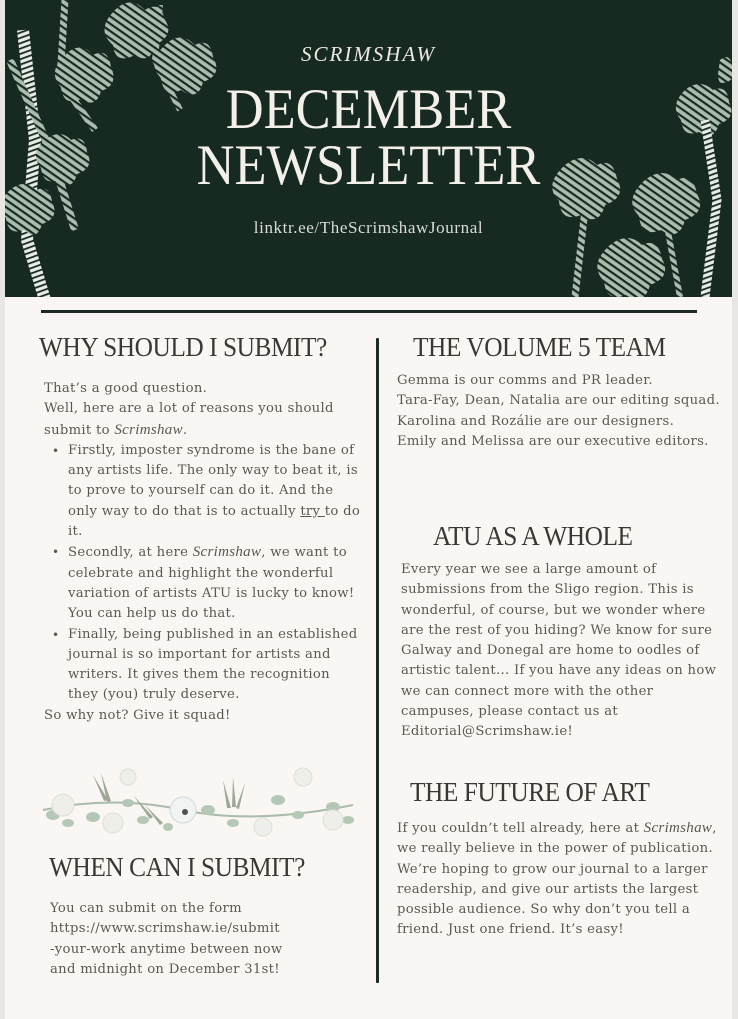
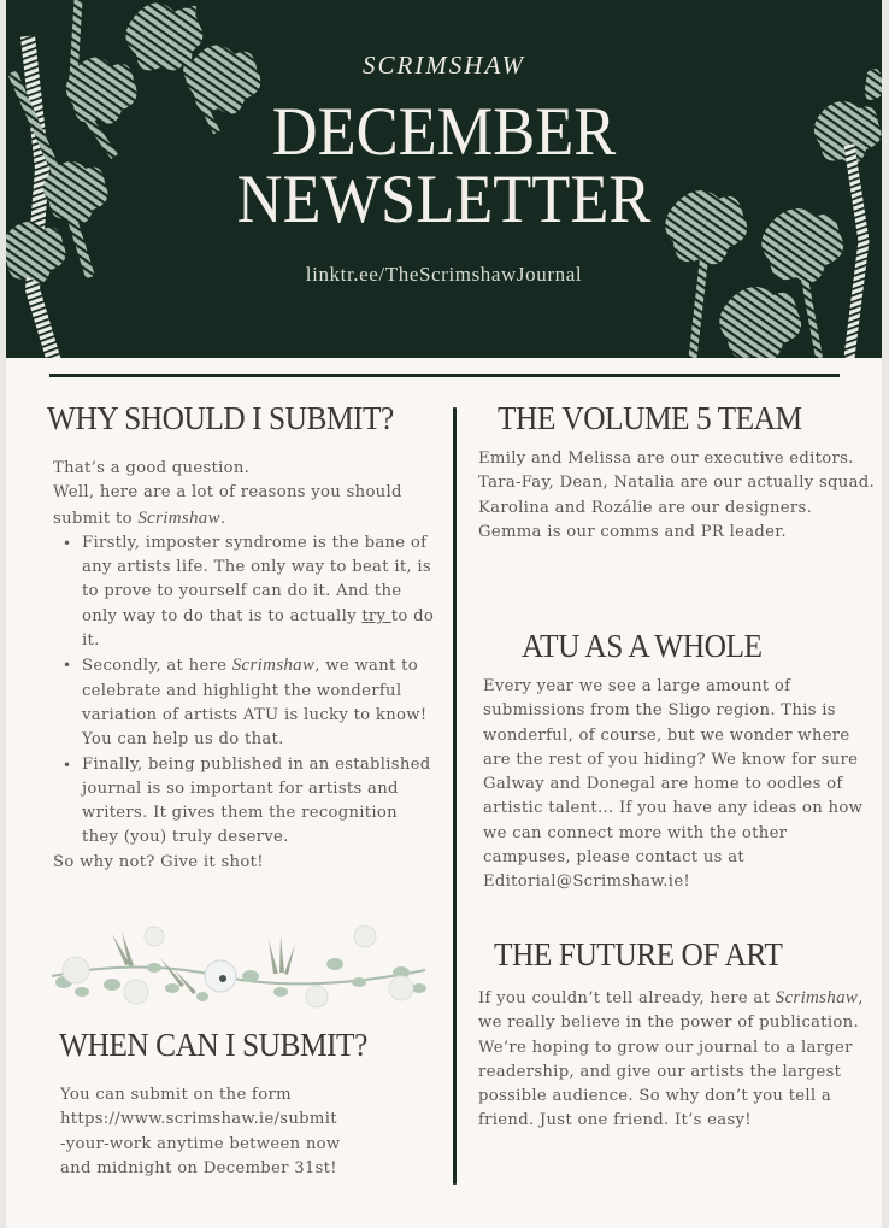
  SCRIMSHAW
  DECEMBER
  NEWSLETTER
  linktr.ee/TheScrimshawJournal
  WHY SHOULD I SUBMIT?
  That’s a good question.
  Well, here are a lot of reasons you should submit to Scrimshaw.
  Firstly, imposter syndrome is the bane of any artists life. The only way to beat it, is to prove to yourself can do it. And the only way to do that is to actually try to do it.
  Secondly, at here Scrimshaw, we want to celebrate and highlight the wonderful variation of artists ATU is lucky to know! You can help us do that.
  Finally, being published in an established journal is so important for artists and writers. It gives them the recognition they (you) truly deserve.
- So why not? Give it squad!
+ So why not? Give it shot!
  WHEN CAN I SUBMIT?
  You can submit on the form
  https://www.scrimshaw.ie/submit
  -your-work anytime between now
  and midnight on December 31st!
  THE VOLUME 5 TEAM
- Gemma is our comms and PR leader.
+ Emily and Melissa are our executive editors.
- Tara-Fay, Dean, Natalia are our editing squad.
+ Tara-Fay, Dean, Natalia are our actually squad.
  Karolina and Rozálie are our designers.
- Emily and Melissa are our executive editors.
+ Gemma is our comms and PR leader.
  ATU AS A WHOLE
  Every year we see a large amount of submissions from the Sligo region. This is wonderful, of course, but we wonder where are the rest of you hiding? We know for sure Galway and Donegal are home to oodles of artistic talent... If you have any ideas on how we can connect more with the other campuses, please contact us at Editorial@Scrimshaw.ie!
  THE FUTURE OF ART
  If you couldn’t tell already, here at Scrimshaw, we really believe in the power of publication. We’re hoping to grow our journal to a larger readership, and give our artists the largest possible audience. So why don’t you tell a friend. Just one friend. It’s easy!
